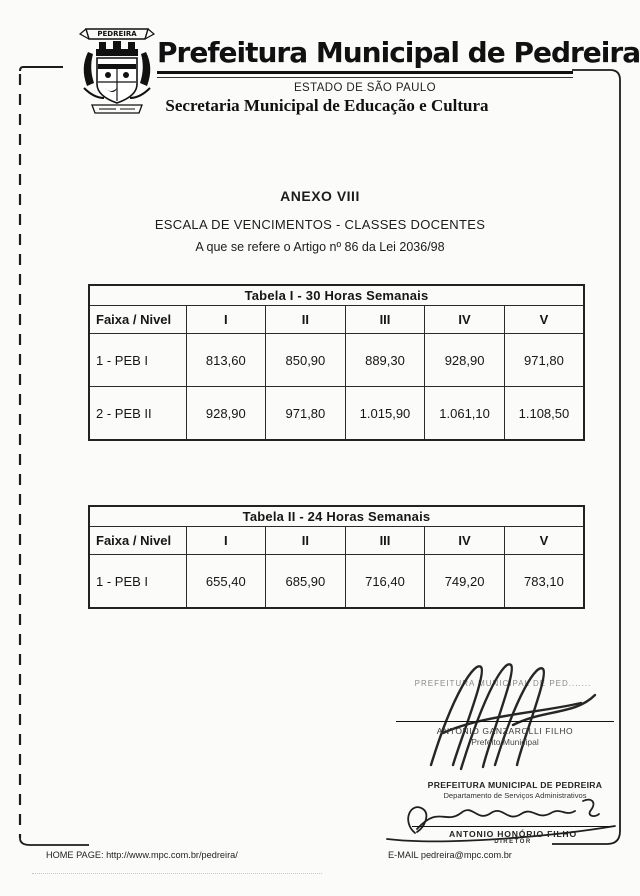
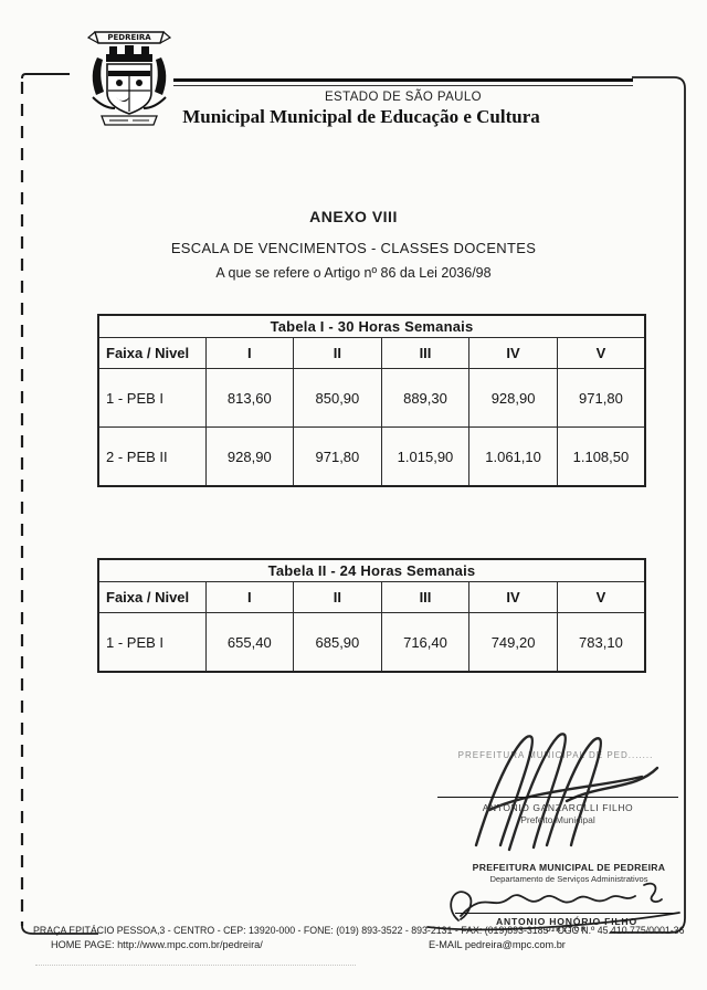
  PEDREIRA
- Prefeitura Municipal de Pedreira
  ESTADO DE SÃO PAULO
- Secretaria Municipal de Educação e Cultura
+ Municipal Municipal de Educação e Cultura
  ANEXO VIII
  ESCALA DE VENCIMENTOS - CLASSES DOCENTES
  A que se refere o Artigo nº 86 da Lei 2036/98
  Tabela I - 30 Horas Semanais
  Faixa / Nivel	I	II	III	IV	V
  1 - PEB I	813,60	850,90	889,30	928,90	971,80
  2 - PEB II	928,90	971,80	1.015,90	1.061,10	1.108,50
  Tabela II - 24 Horas Semanais
  Faixa / Nivel	I	II	III	IV	V
  1 - PEB I	655,40	685,90	716,40	749,20	783,10
  PREFEITURA MUNICIPA D PED.......
  ANTONIO GANZAROLLI FILHO
  Prefeito Municipal
  PREFEITURA MUNICIPAL DE PEDREIRA
  Departamento de Serviços Administrativos
  ANTONIO HONÓRIO FILHO
+ PRAÇA EPITÁCIO PESSOA,3 - CENTRO - CEP: 13920-000 - FONE: (019) 893-3522 - 893-2131 - FAX: (019)893-3185 - CGC N.º 45.410.775/0001-36
  HOME PAGE: http://www.mpc.com.br/pedreira/
  E-MAIL pedreira@mpc.com.br
